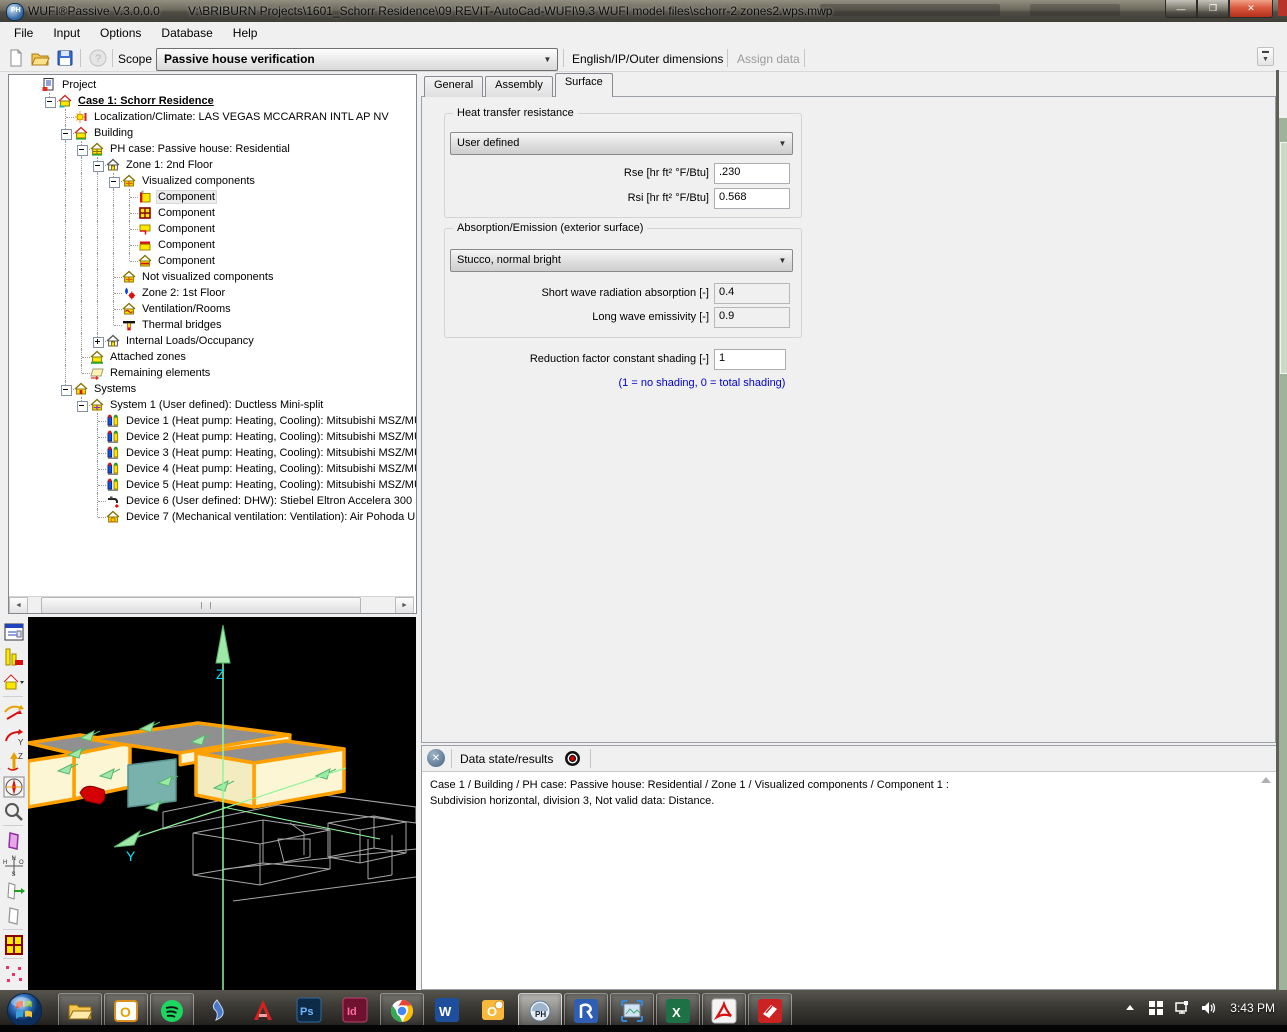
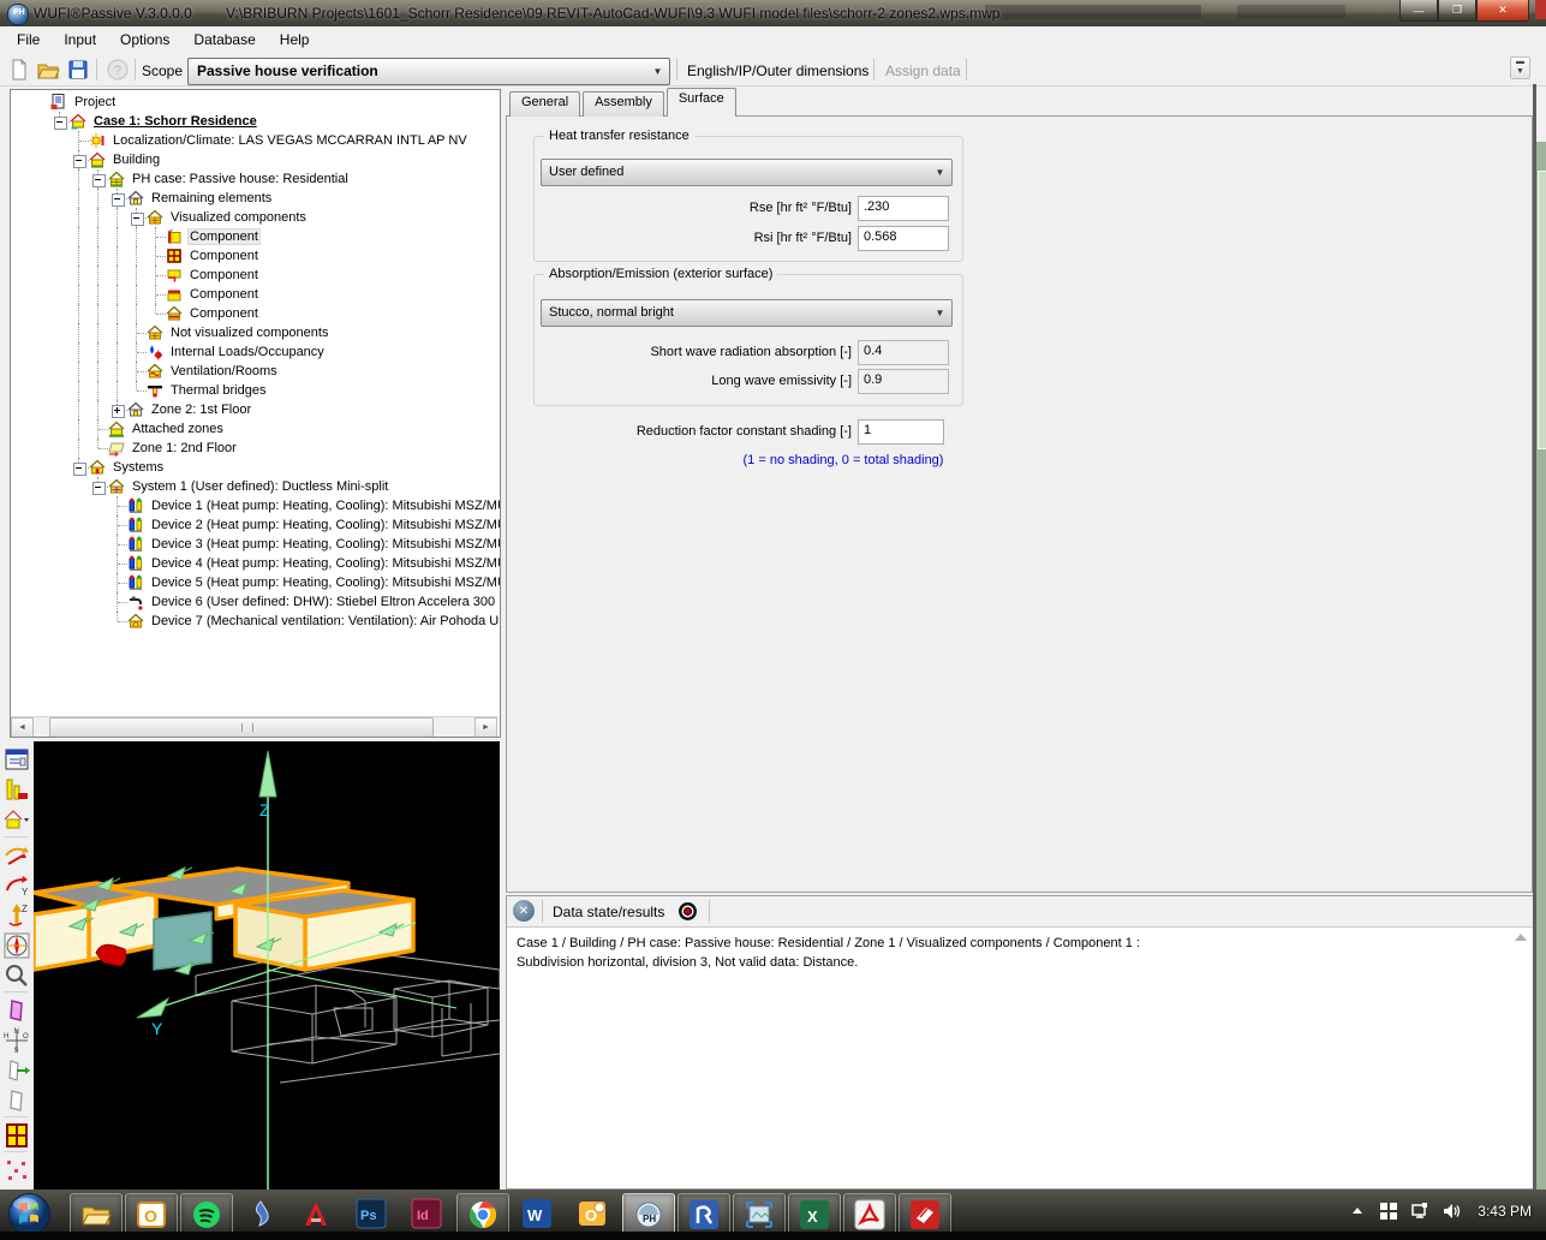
  WUFI®Passive V.3.0.0.0
  V:\BRIBURN Projects\1601_Schorr Residence\09 REVIT-AutoCad-WUFI\9.3 WUFI model files\schorr-2 zones2.wps.mwp
  —
  ❐
  ✕
  File Input Options Database Help
  ?
  Scope
  Passive house verification
  ▼
  English/IP/Outer dimensions
  Assign data
  Project
  Case 1: Schorr Residence
  Localization/Climate: LAS VEGAS MCCARRAN INTL AP NV
  Building
  PH case: Passive house: Residential
- Zone 1: 2nd Floor
+ Remaining elements
  Visualized components
  Component
  Component
  Component
  Component
  Component
  Not visualized components
- Zone 2: 1st Floor
+ Internal Loads/Occupancy
  Ventilation/Rooms
  Thermal bridges
- Internal Loads/Occupancy
+ Zone 2: 1st Floor
  Attached zones
- Remaining elements
+ Zone 1: 2nd Floor
  Systems
  System 1 (User defined): Ductless Mini-split
  Device 1 (Heat pump: Heating, Cooling): Mitsubishi MSZ/M
  Device 2 (Heat pump: Heating, Cooling): Mitsubishi MSZ/M
  Device 3 (Heat pump: Heating, Cooling): Mitsubishi MSZ/M
  Device 4 (Heat pump: Heating, Cooling): Mitsubishi MSZ/M
  Device 5 (Heat pump: Heating, Cooling): Mitsubishi MSZ/M
  Device 6 (User defined: DHW): Stiebel Eltron Accelera 300
  Device 7 (Mechanical ventilation: Ventilation): Air Pohoda U
  General
  Assembly
  Surface
  Heat transfer resistance
  User defined
  ▼
  Rse [hr ft² °F/Btu]
  .230
  Rsi [hr ft² °F/Btu]
  0.568
  Absorption/Emission (exterior surface)
  Stucco, normal bright
  ▼
  Short wave radiation absorption [-]
  0.4
  Long wave emissivity [-]
  0.9
  Reduction factor constant shading [-]
  1
  (1 = no shading, 0 = total shading)
  ✕
  Data state/results
  Case 1 / Building / PH case: Passive house: Residential / Zone 1 / Visualized components / Component 1 :
  Subdivision horizontal, division 3, Not valid data: Distance.
  Y
  Z
  Z
  Y
  O
  Ps
  Id
  W
  O
  PH
  X
  3:43 PM
